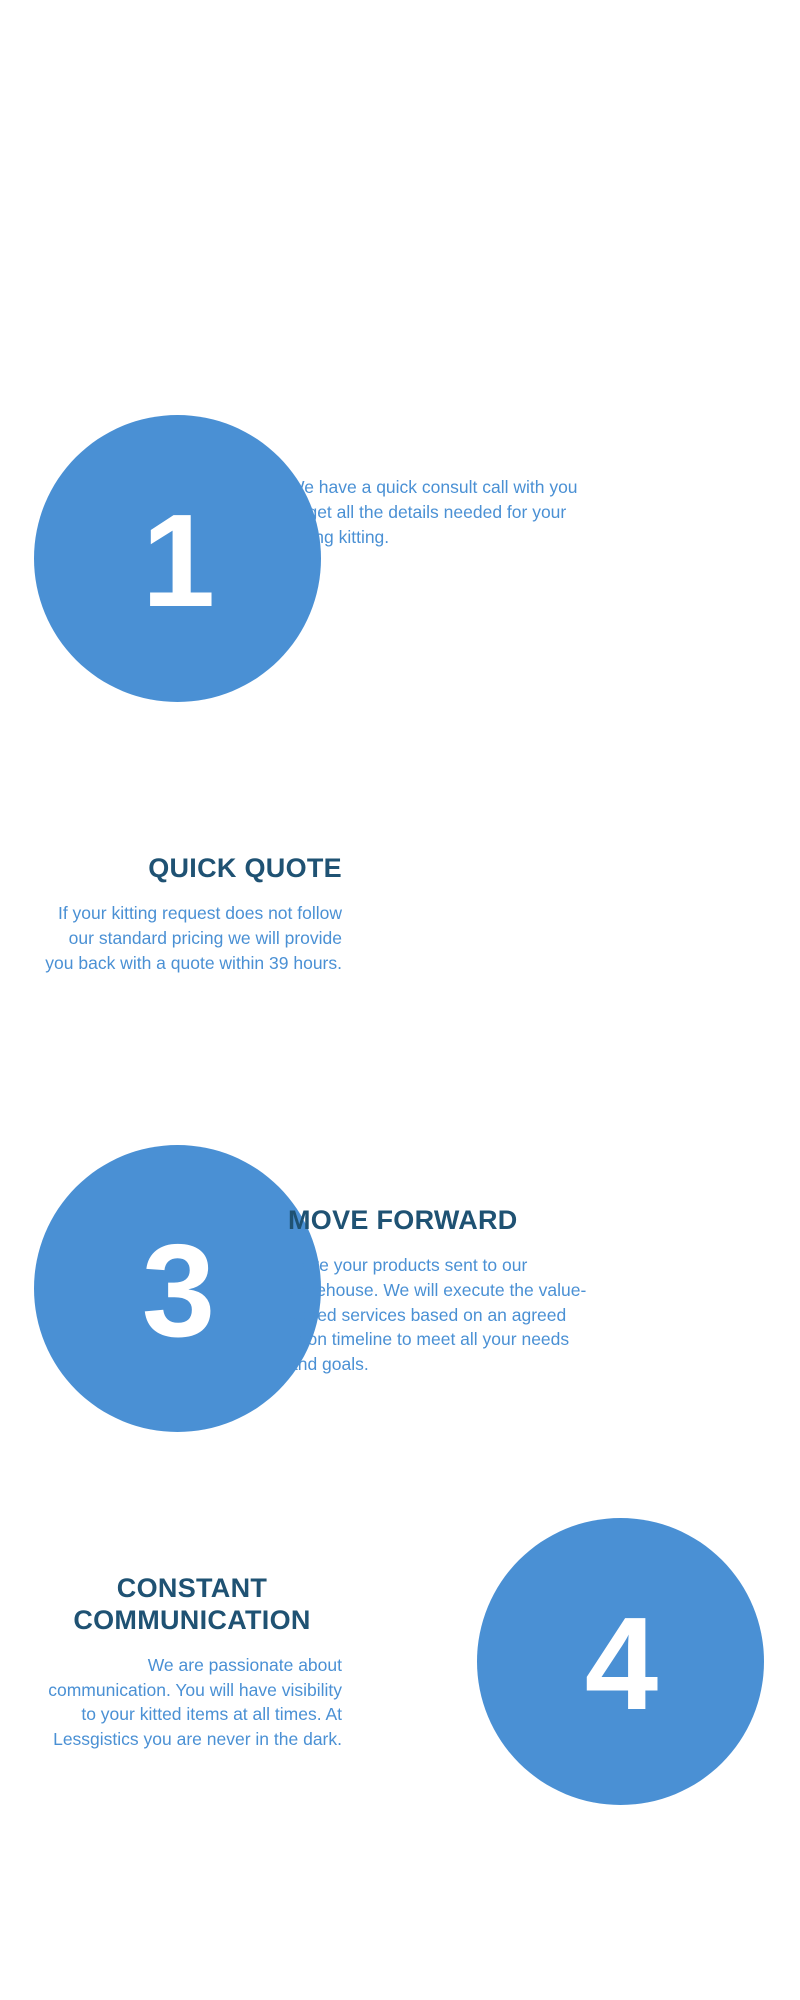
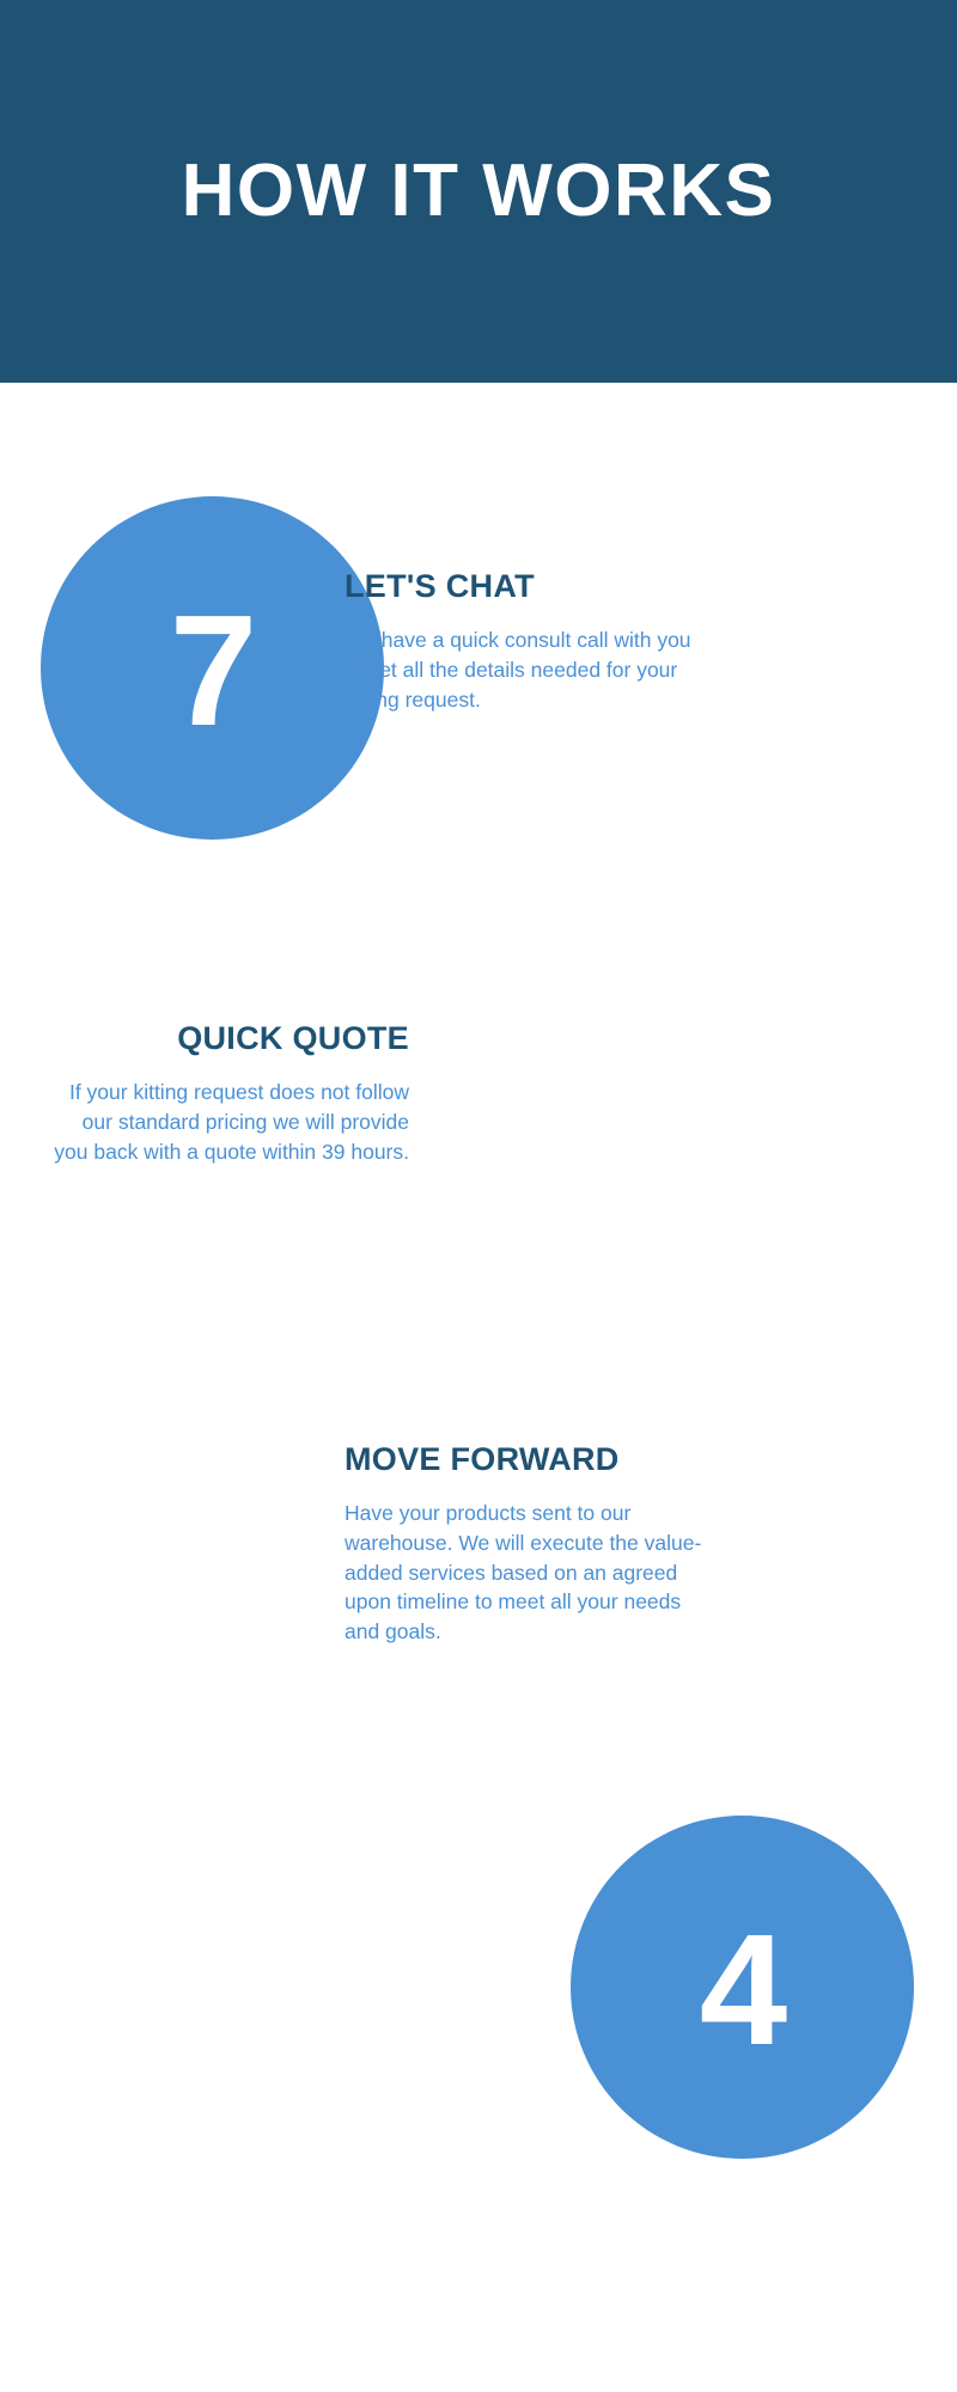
+ HOW IT WORKS
- 1
+ 7
+ LET'S CHAT
- We have a quick consult call with you to get all the details needed for your kitting kitting.
+ We have a quick consult call with you to get all the details needed for your kitting request.
  QUICK QUOTE
  If your kitting request does not follow our standard pricing we will provide you back with a quote within 39 hours.
- 3
  MOVE FORWARD
  Have your products sent to our warehouse. We will execute the value-added services based on an agreed upon timeline to meet all your needs and goals.
  4
- CONSTANT COMMUNICATION
- We are passionate about communication. You will have visibility to your kitted items at all times. At Lessgistics you are never in the dark.
